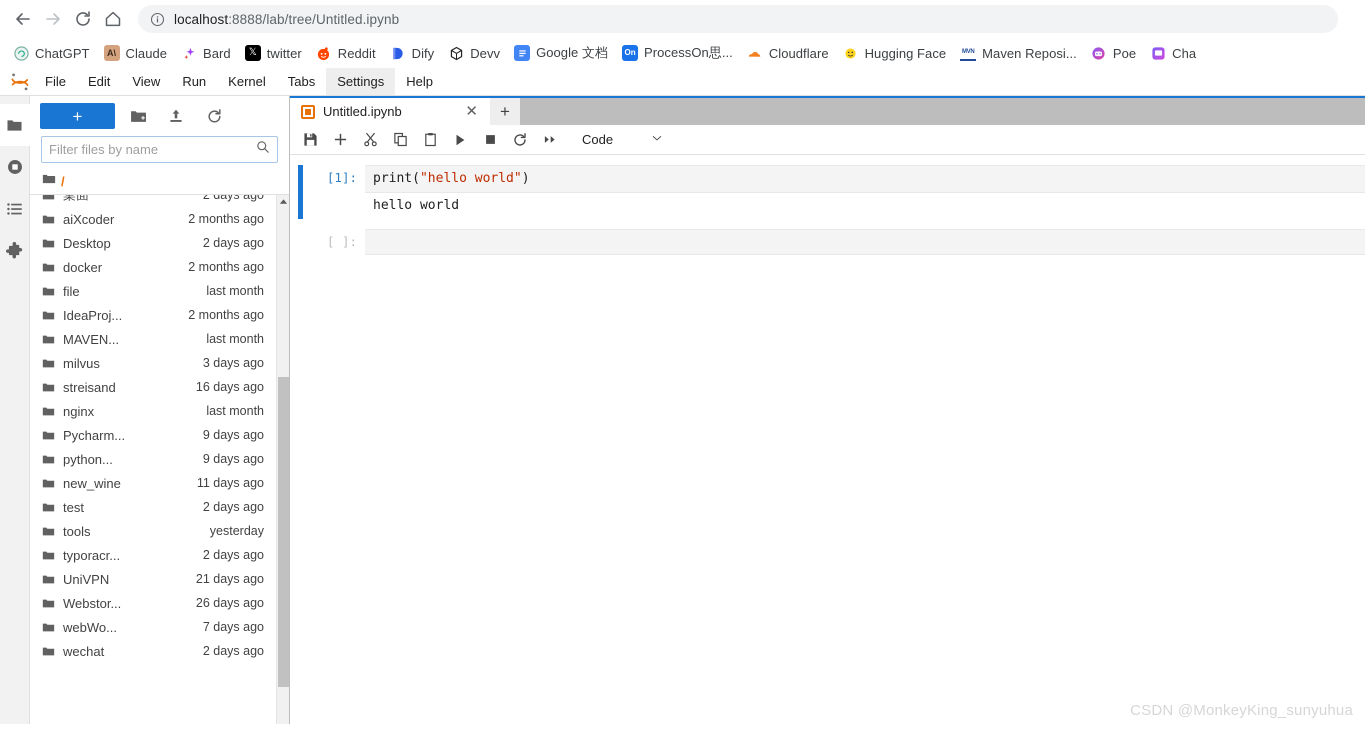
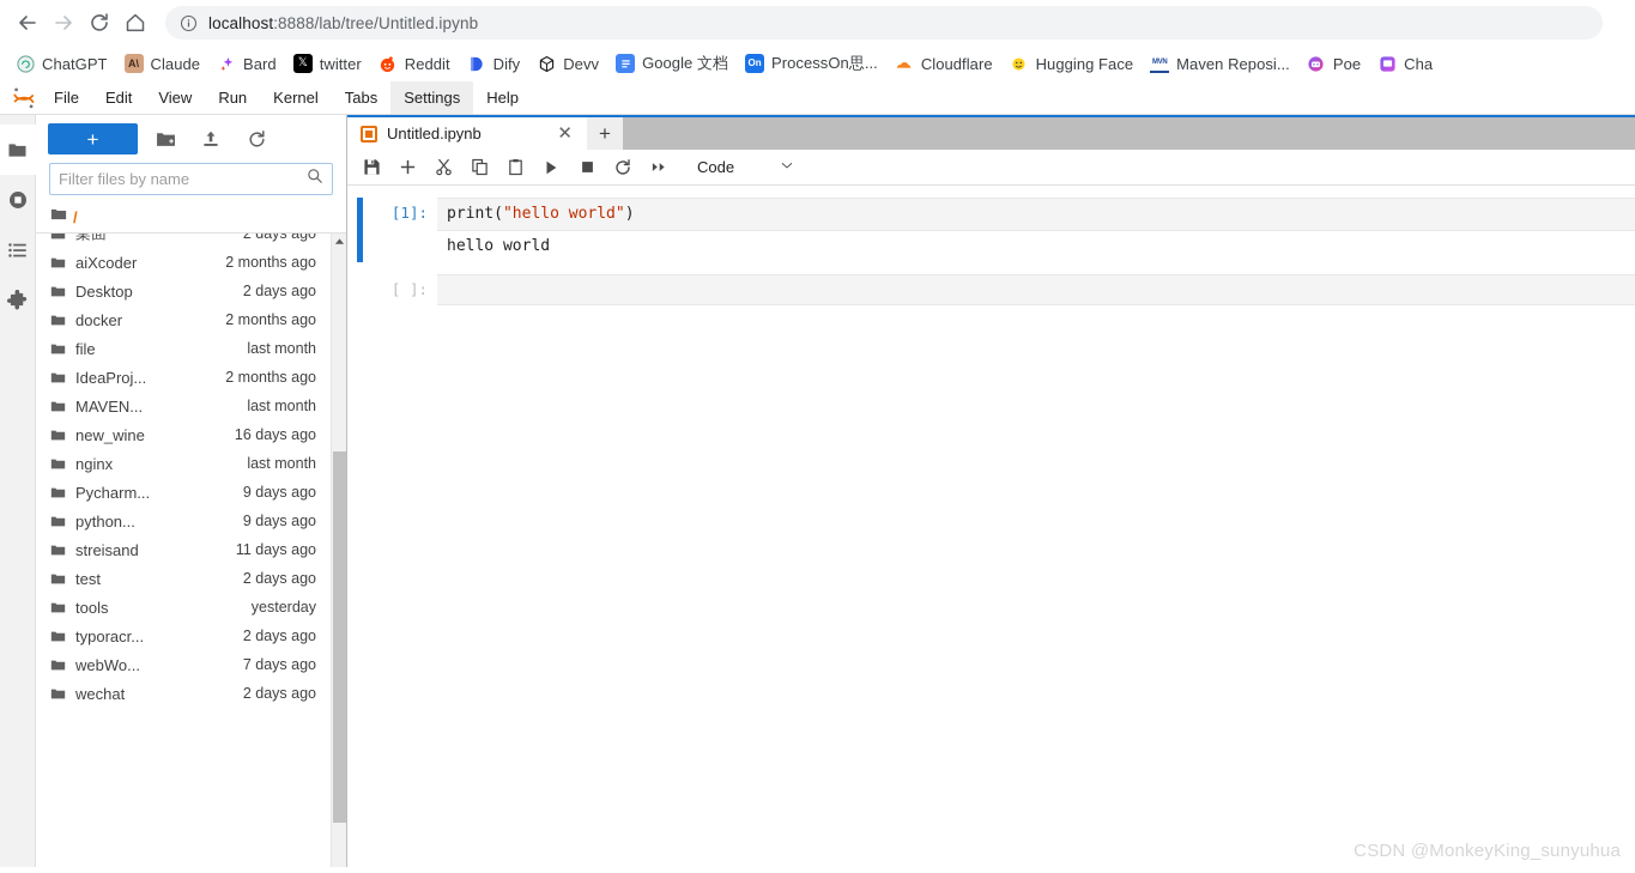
  localhost:8888/lab/tree/Untitled.ipynb
  ChatGPT
  A\
  Claude
  Bard
  𝕏
  twitter
  Reddit
  Dify
  Devv
  Google 文档
  On
  ProcessOn思...
  Cloudflare
  Hugging Face
  Maven Reposi...
  Poe
  Cha
  File
  Edit
  View
  Run
  Kernel
  Tabs
  Settings
  Help
  +
  Filter files by name
  /
  桌面
  2 days ago
  aiXcoder
  2 months ago
  Desktop
  2 days ago
  docker
  2 months ago
  file
  last month
  IdeaProj...
  2 months ago
  MAVEN...
  last month
- milvus
- 3 days ago
- streisand
+ new_wine
  16 days ago
  nginx
  last month
  Pycharm...
  9 days ago
  python...
  9 days ago
- new_wine
+ streisand
  11 days ago
  test
  2 days ago
  tools
  yesterday
  typoracr...
  2 days ago
- UniVPN
- 21 days ago
- Webstor...
- 26 days ago
  webWo...
  7 days ago
  wechat
  2 days ago
  Untitled.ipynb
  ✕
  +
  Code
  [1]:
  print("hello world")
  hello world
  [ ]:
  CSDN @MonkeyKing_sunyuhua
